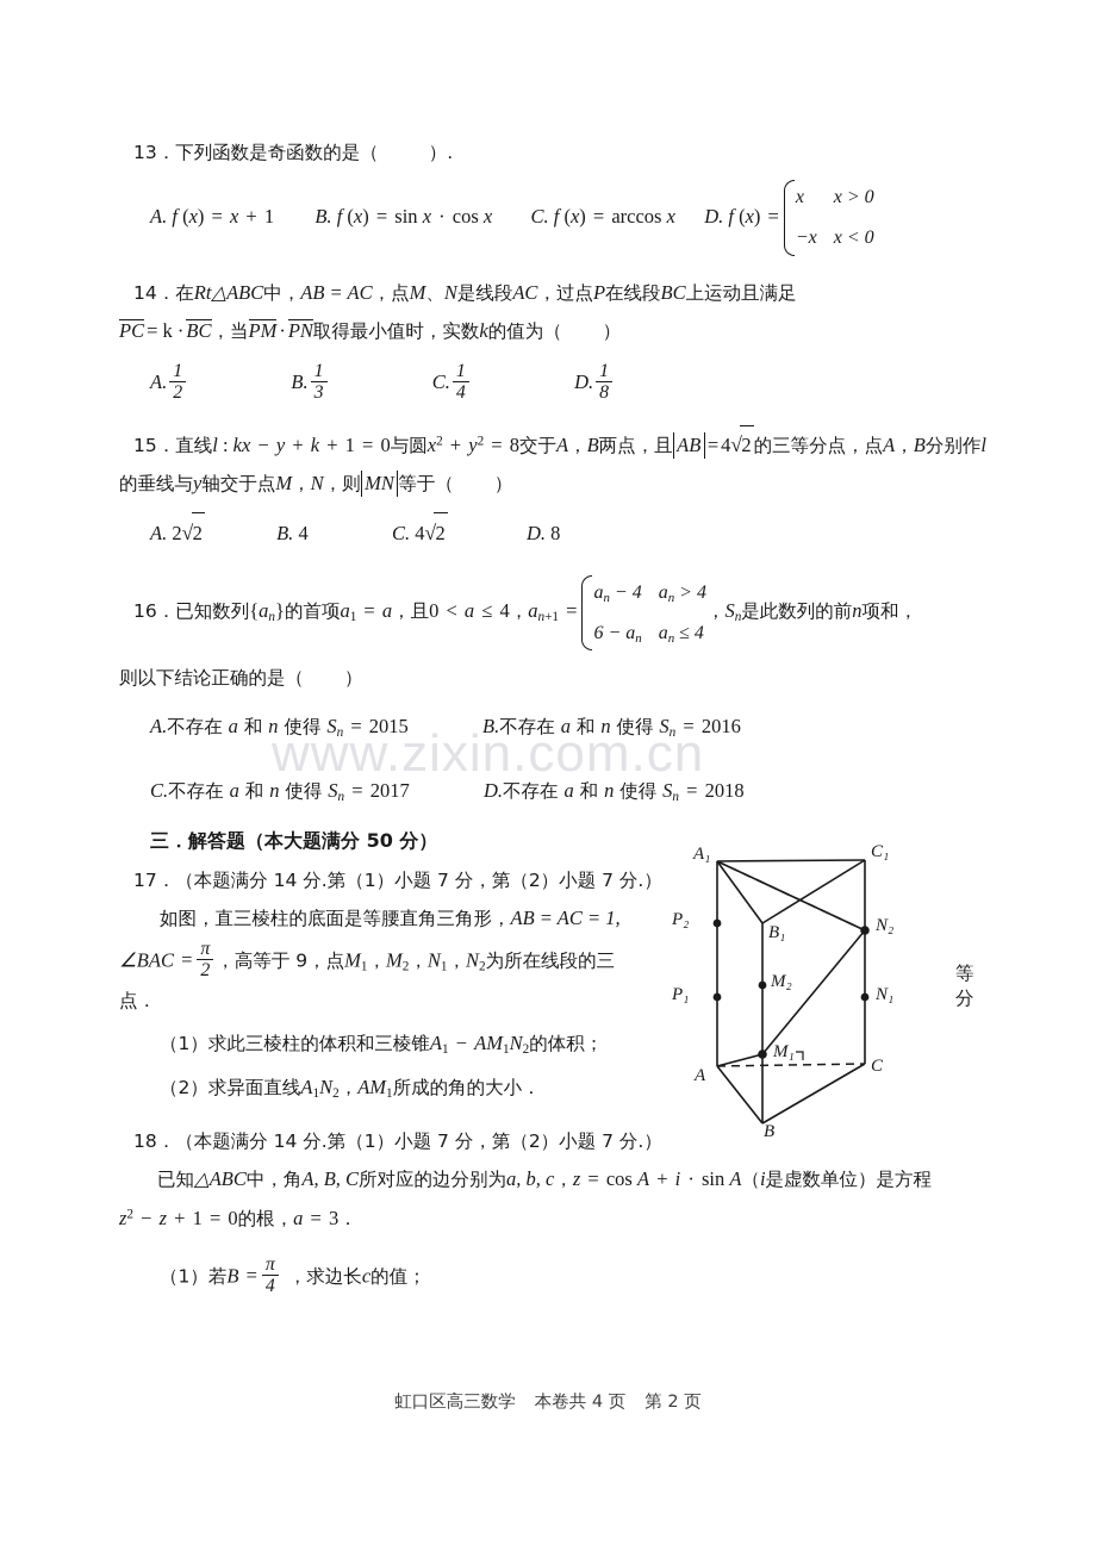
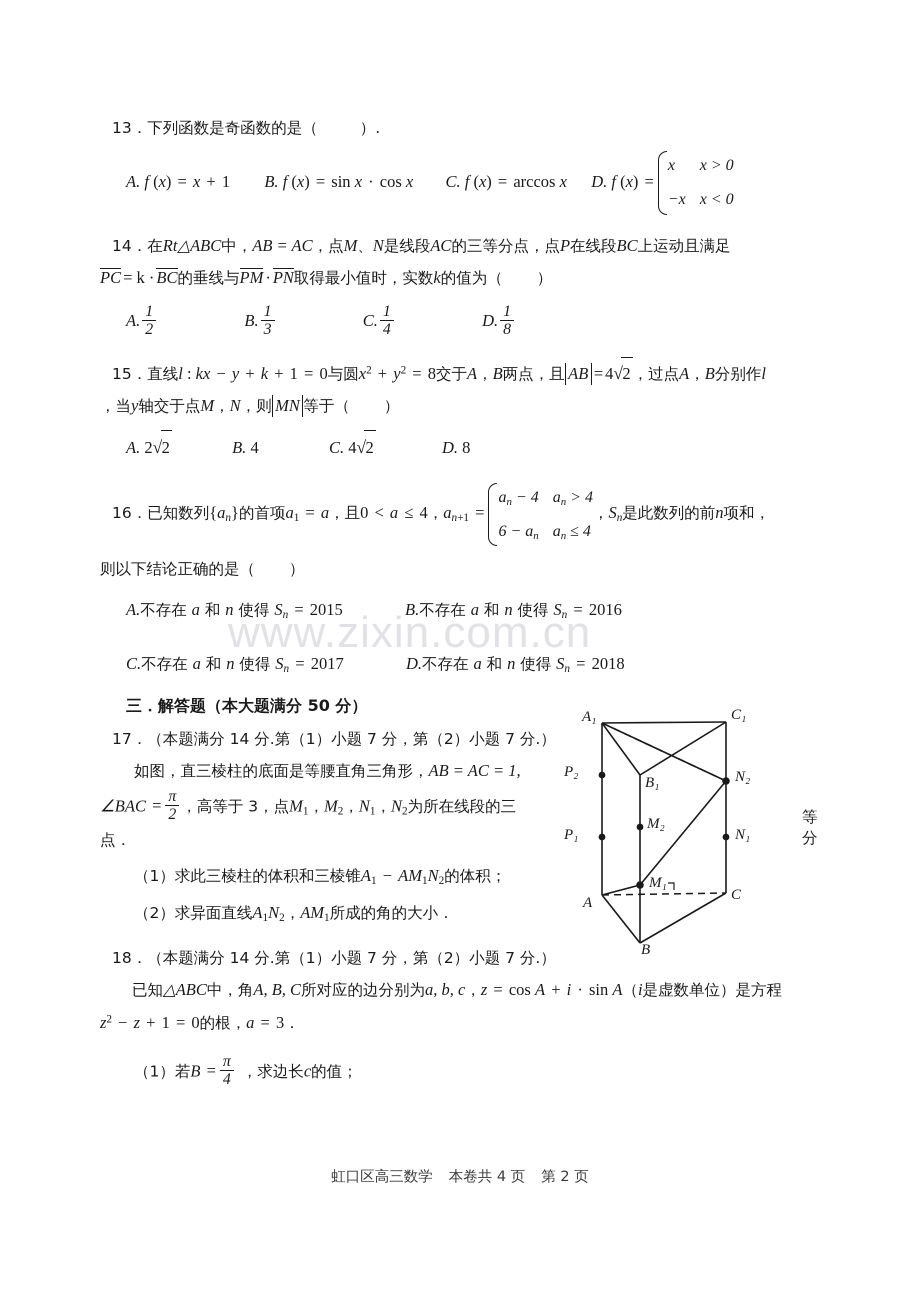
  www.zixin.com.cn
  13．下列函数是奇函数的是（ ）.
  A. f (x) = x + 1 B. f (x) = sin x · cos x C. f (x) = arccos x D. f (x) =
  x
  x > 0
  −x
  x < 0
- 14．在Rt△ABC中，AB = AC，点M、N是线段AC，过点P在线段BC上运动且满足
+ 14．在Rt△ABC中，AB = AC，点M、N是线段AC的三等分点，点P在线段BC上运动且满足
- PC= k ·BC，当PM·PN取得最小值时，实数k的值为（ ）
+ PC= k ·BC的垂线与PM·PN取得最小值时，实数k的值为（ ）
  A.
  1
  2
  B.
  1
  3
  C.
  1
  4
  D.
  1
  8
- 15．直线l : kx − y + k + 1 = 0与圆x2 + y2 = 8交于A，B两点，且 AB =4 2的三等分点，点A，B分别作l
+ 15．直线l : kx − y + k + 1 = 0与圆x2 + y2 = 8交于A，B两点，且 AB =4 2，过点A，B分别作l
- 的垂线与y轴交于点M，N，则 MN 等于（ ）
+ ，当y轴交于点M，N，则 MN 等于（ ）
  A. 2 2 B. 4 C. 4 2 D. 8
  16．已知数列{an}的首项a1 = a，且0 < a ≤ 4，an+1 =
  an − 4
  an > 4
  6 − an
  an ≤ 4
  ，Sn是此数列的前n项和，
  则以下结论正确的是（ ）
  A.不存在 a 和 n 使得 Sn = 2015 B.不存在 a 和 n 使得 Sn = 2016
  C.不存在 a 和 n 使得 Sn = 2017 D.不存在 a 和 n 使得 Sn = 2018
  三．解答题（本大题满分 50 分）
  A₁
  C₁
  B₁
  A
  B
  C
  P₂
  P₁
  M₂
  M₁
  N₂
  N₁
  等 分
  17．（本题满分 14 分.第（1）小题 7 分，第（2）小题 7 分.）
  如图，直三棱柱的底面是等腰直角三角形，AB = AC = 1,
  ∠BAC =
  π
  2
- ，高等于 9，点M1，M2，N1，N2为所在线段的三
+ ，高等于 3，点M1，M2，N1，N2为所在线段的三
  点．
  （1）求此三棱柱的体积和三棱锥A1 − AM1N2的体积；
  （2）求异面直线A1N2，AM1所成的角的大小．
  18．（本题满分 14 分.第（1）小题 7 分，第（2）小题 7 分.）
  已知△ABC中，角A, B, C所对应的边分别为a, b, c，z = cos A + i · sin A（i是虚数单位）是方程
  z2 − z + 1 = 0的根，a = 3．
  （1）若B =
  π
  4
  ，求边长c的值；
  虹口区高三数学 本卷共 4 页 第 2 页
